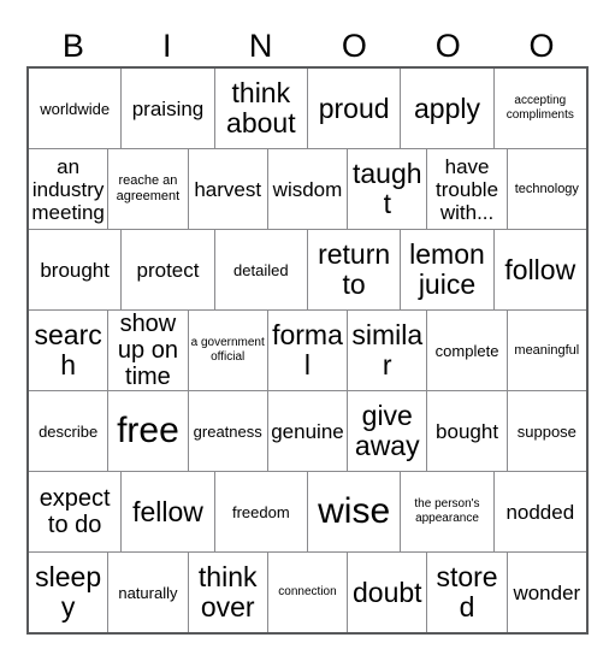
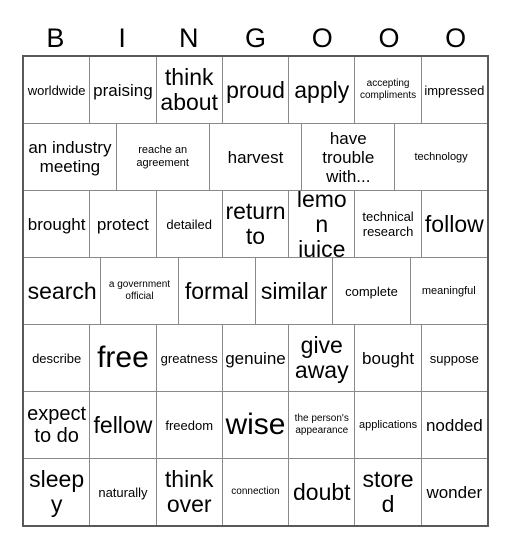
  B
  I
  N
+ G
  O
  O
  O
  worldwide
  praising
  think about
  proud
  apply
  accepting compliments
+ impressed
  an industry meeting
  reache an agreement
  harvest
- wisdom
- taught
  have trouble with...
  technology
  brought
  protect
  detailed
  return to
  lemon juice
+ technical research
  follow
  search
- show up on time
  a government official
  formal
  similar
  complete
  meaningful
  describe
  free
  greatness
  genuine
  give away
  bought
  suppose
  expect to do
  fellow
  freedom
  wise
  the person's appearance
+ applications
  nodded
  sleepy
  naturally
  think over
  connection
  doubt
  stored
  wonder
